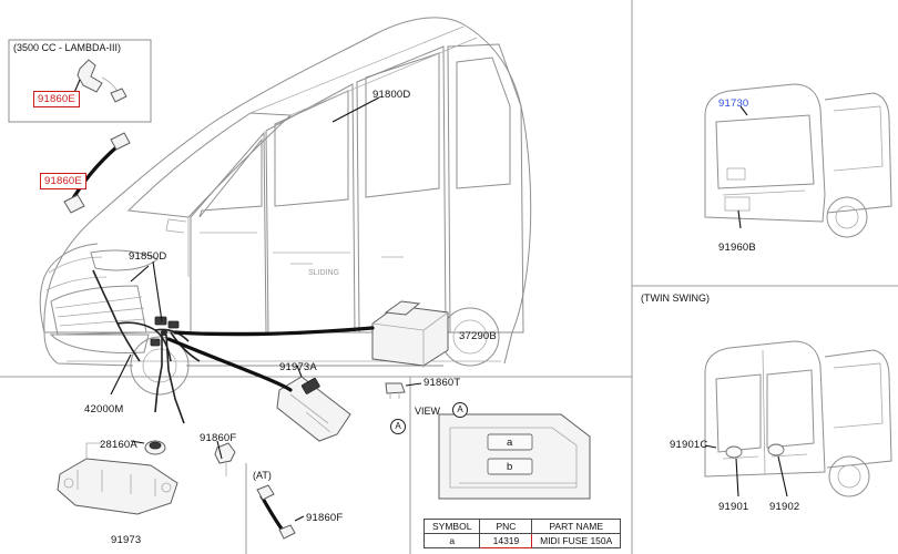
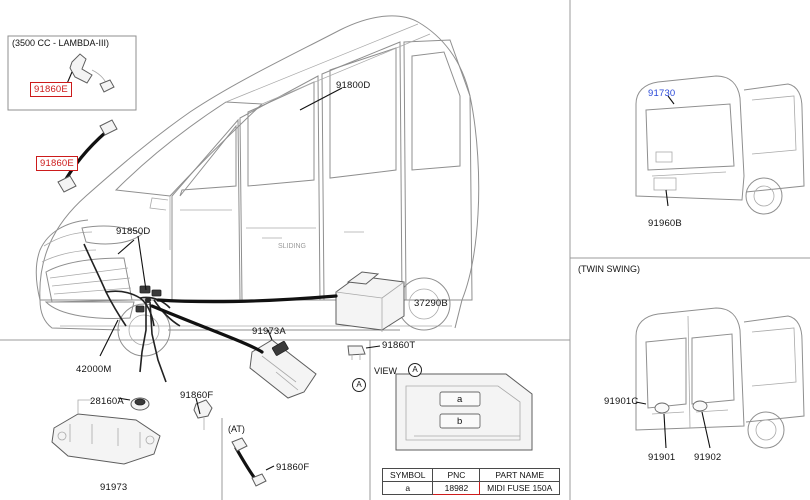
  (3500 CC - LAMBDA-III)
  (TWIN SWING)
  (AT)
  91860E
  91860E
  91800D
  91850D
  42000M
  28160A
  91860F
  91973
  91973A
  37290B
  91860T
  91860F
  91730
  91960B
  91901C
  91901
  91902
  A
  VIEW
  A
  a
  b
  SYMBOL	PNC	PART NAME
- a	14319	MIDI FUSE 150A
+ a	18982	MIDI FUSE 150A
